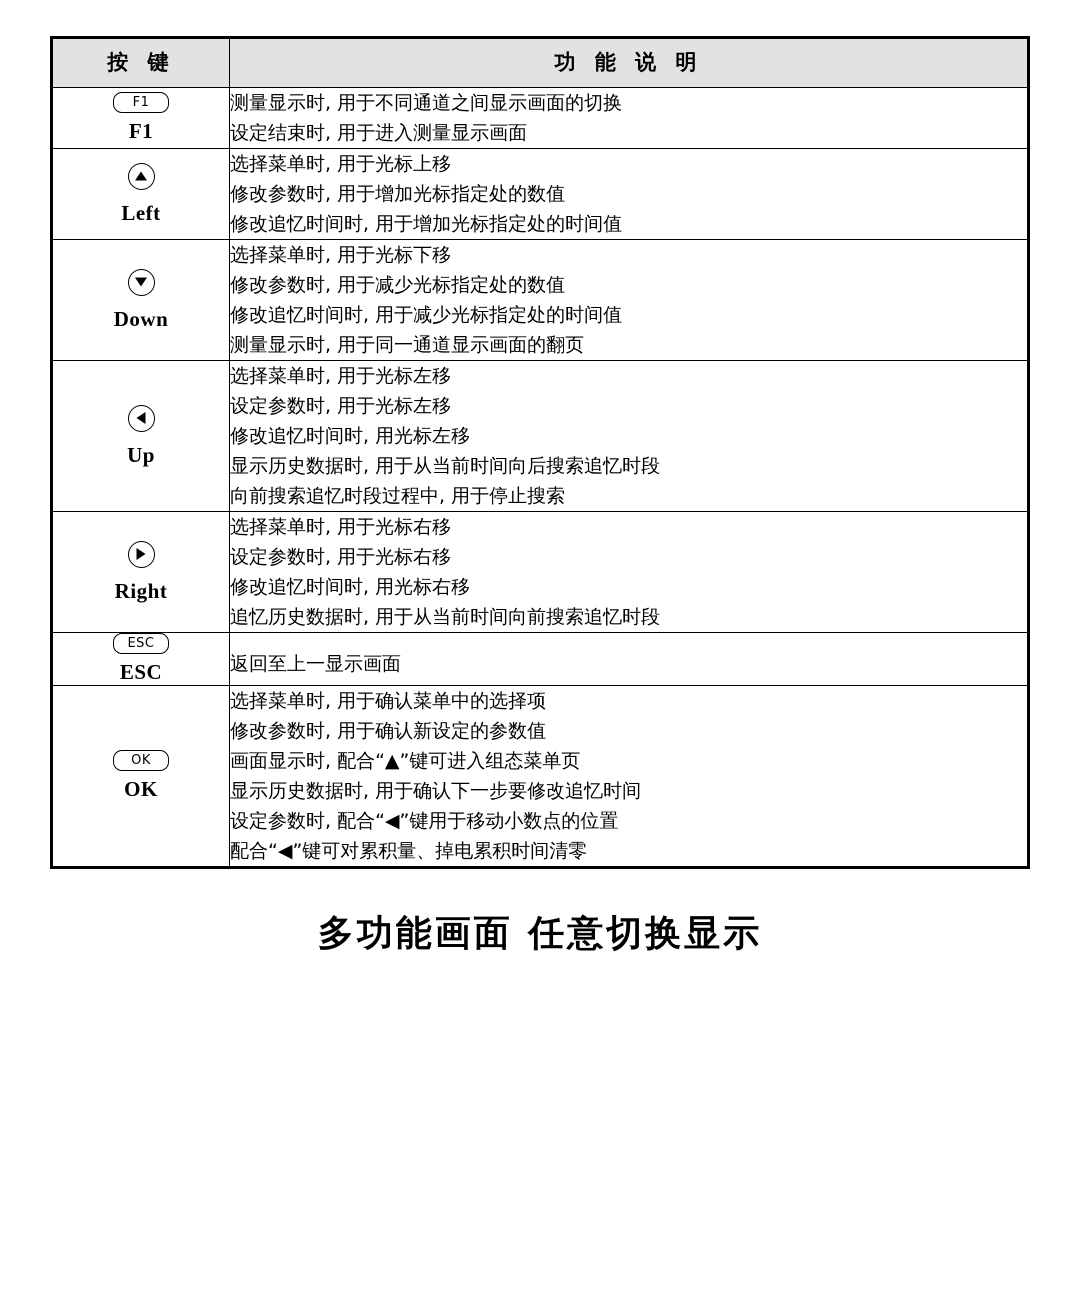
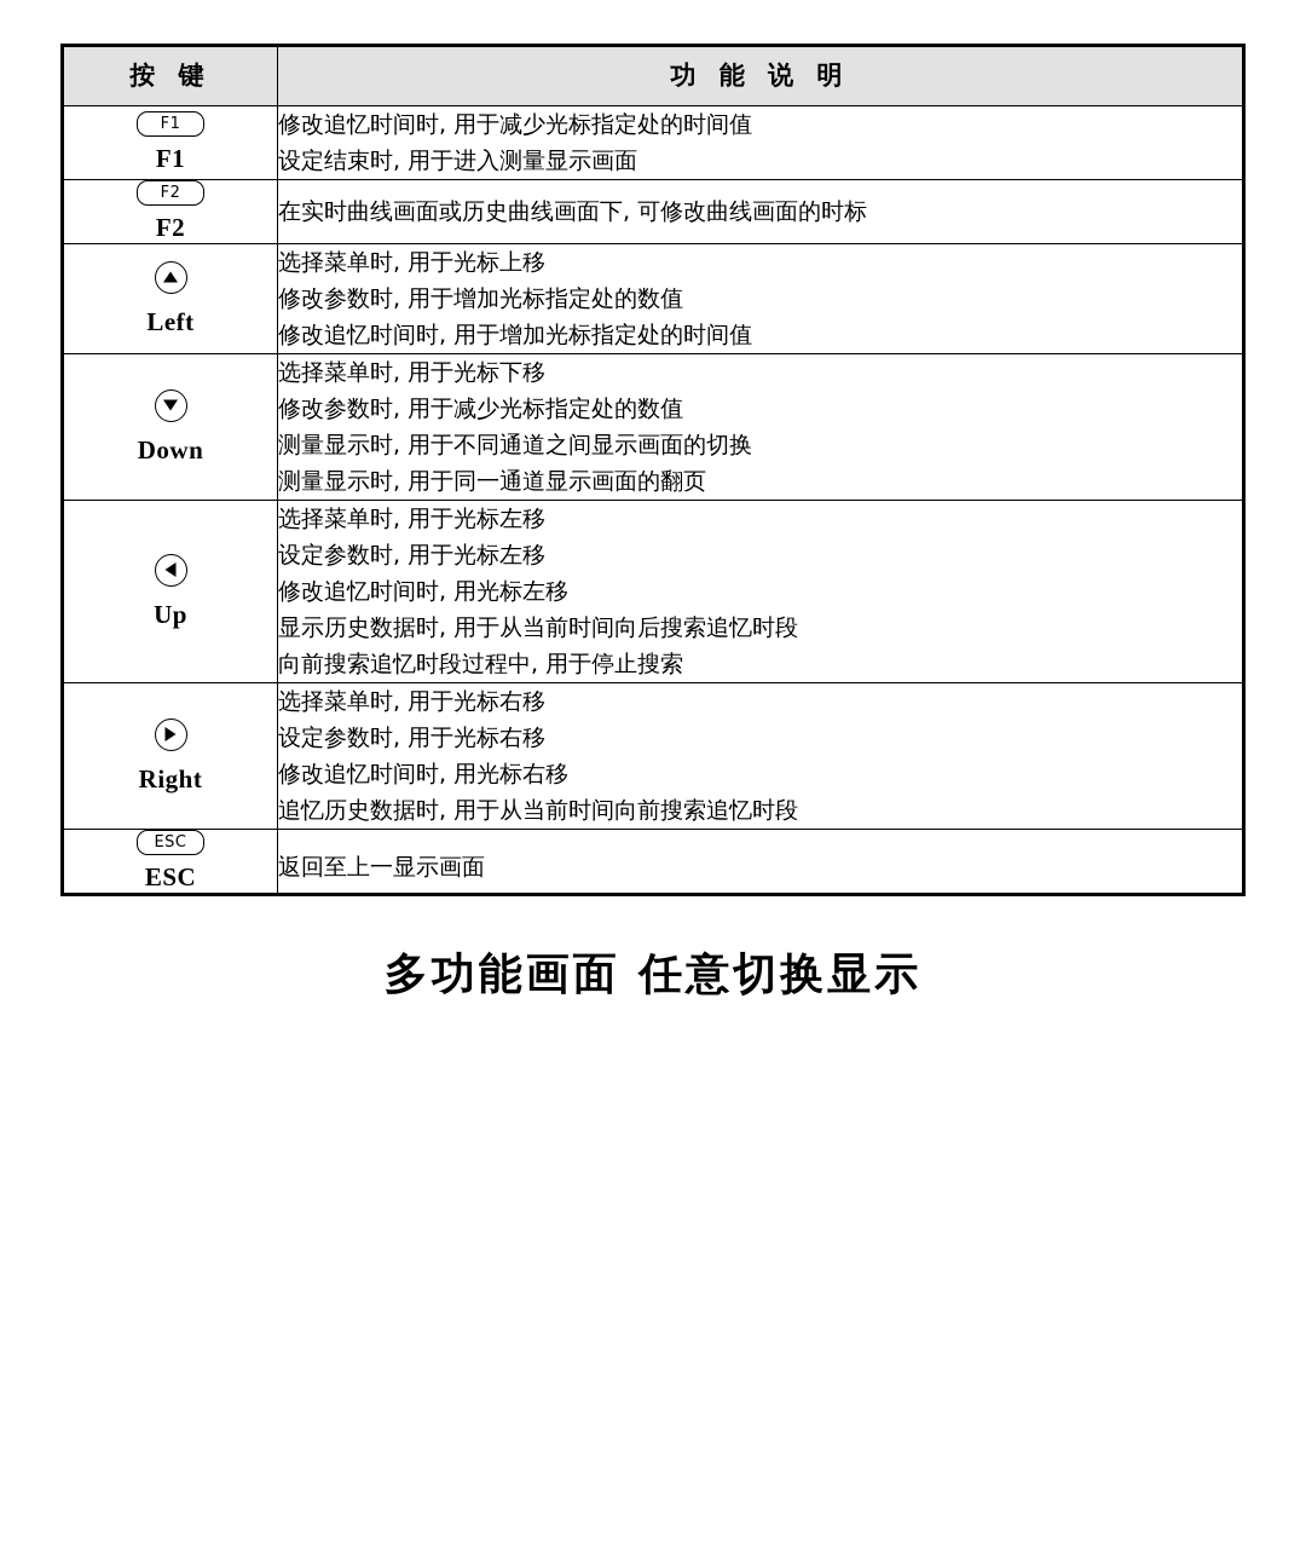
  按 键	功 能 说 明
- F1 F1	测量显示时, 用于不同通道之间显示画面的切换 设定结束时, 用于进入测量显示画面
+ F1 F1	修改追忆时间时, 用于减少光标指定处的时间值 设定结束时, 用于进入测量显示画面
+ F2 F2	在实时曲线画面或历史曲线画面下, 可修改曲线画面的时标
  Left	选择菜单时, 用于光标上移 修改参数时, 用于增加光标指定处的数值 修改追忆时间时, 用于增加光标指定处的时间值
- Down	选择菜单时, 用于光标下移 修改参数时, 用于减少光标指定处的数值 修改追忆时间时, 用于减少光标指定处的时间值 测量显示时, 用于同一通道显示画面的翻页
+ Down	选择菜单时, 用于光标下移 修改参数时, 用于减少光标指定处的数值 测量显示时, 用于不同通道之间显示画面的切换 测量显示时, 用于同一通道显示画面的翻页
  Up	选择菜单时, 用于光标左移 设定参数时, 用于光标左移 修改追忆时间时, 用光标左移 显示历史数据时, 用于从当前时间向后搜索追忆时段 向前搜索追忆时段过程中, 用于停止搜索
  Right	选择菜单时, 用于光标右移 设定参数时, 用于光标右移 修改追忆时间时, 用光标右移 追忆历史数据时, 用于从当前时间向前搜索追忆时段
  ESC ESC	返回至上一显示画面
- OK OK	选择菜单时, 用于确认菜单中的选择项 修改参数时, 用于确认新设定的参数值 画面显示时, 配合“▲”键可进入组态菜单页 显示历史数据时, 用于确认下一步要修改追忆时间 设定参数时, 配合“◀”键用于移动小数点的位置 配合“◀”键可对累积量、掉电累积时间清零
  多功能画面 任意切换显示
